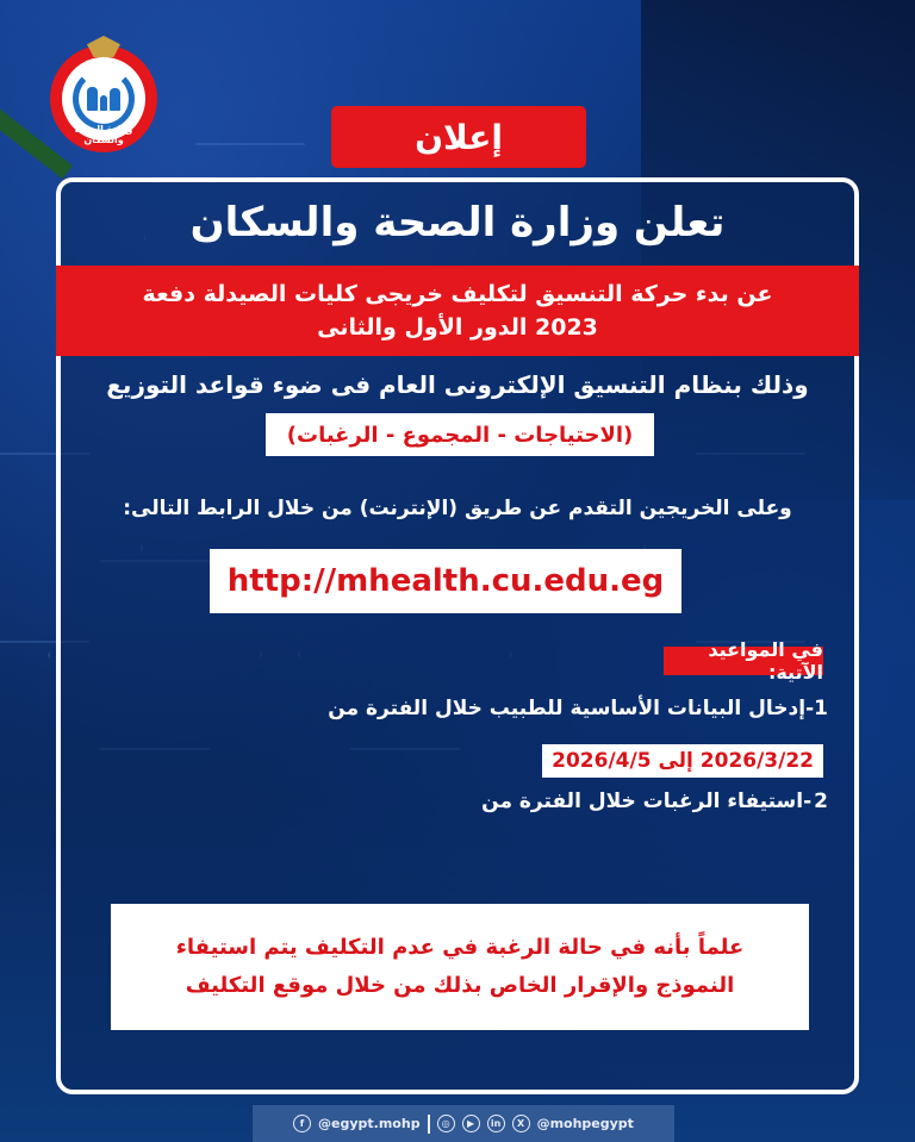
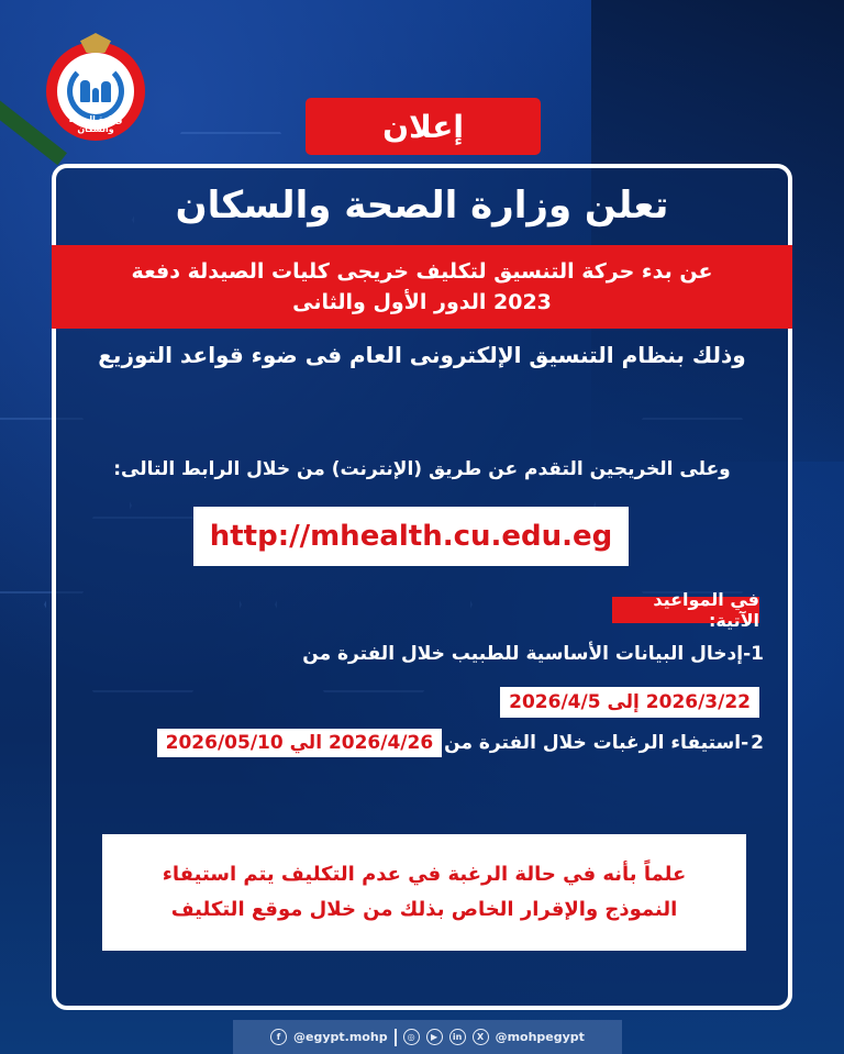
  وزارة الصحة والسكان
  إعلان
  تعلن وزارة الصحة والسكان
  عن بدء حركة التنسيق لتكليف خريجى كليات الصيدلة دفعة
  2023 الدور الأول والثانى
  وذلك بنظام التنسيق الإلكترونى العام فى ضوء قواعد التوزيع
- (الاحتياجات - المجموع - الرغبات)
  وعلى الخريجين التقدم عن طريق (الإنترنت) من خلال الرابط التالى:
  http://mhealth.cu.edu.eg
  في المواعيد الآتية:
  1
  -إدخال البيانات الأساسية للطبيب خلال الفترة من
  2026/3/22 إلى 2026/4/5
  2
  -استيفاء الرغبات خلال الفترة من
+ 2026/4/26 الي 2026/05/10
  علماً بأنه في حالة الرغبة في عدم التكليف يتم استيفاء
  النموذج والإقرار الخاص بذلك من خلال موقع التكليف
  f
  @egypt.mohp
  ◎
  ▶
  in
  X
  @mohpegypt
